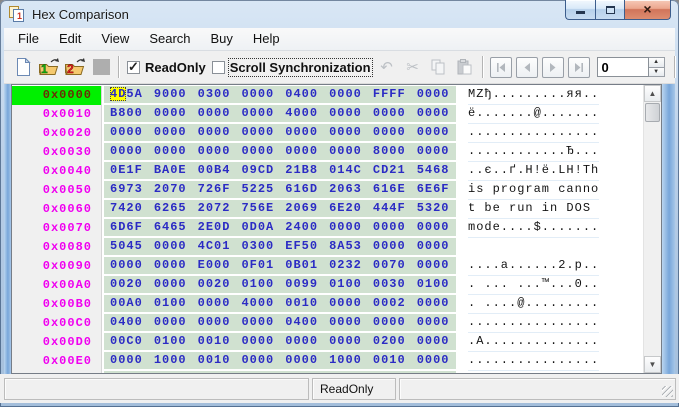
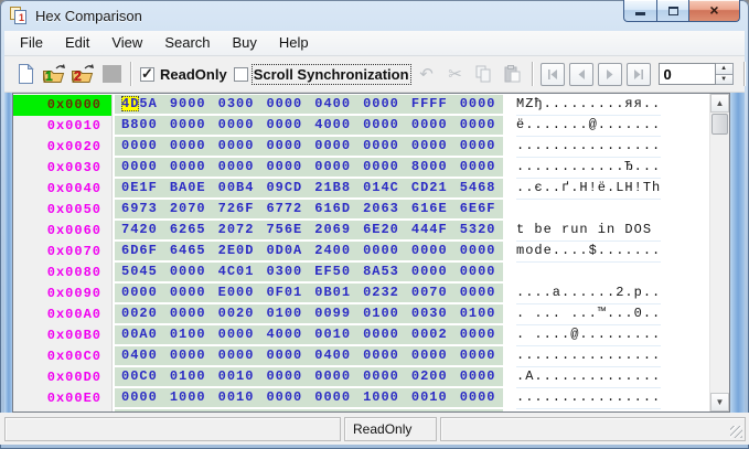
  1
  Hex Comparison
  ×
  File
  Edit
  View
  Search
  Buy
  Help
  1
  2
  ReadOnly
  Scroll Synchronization
  ↶
  ✂
  0
  0x0000
  4D5A
  9000
  0300
  0000
  0400
  0000
  FFFF
  0000
  MZђ.........яя..
  0x0010
  B800
  0000
  0000
  0000
  4000
  0000
  0000
  0000
  ё.......@.......
  0x0020
  0000
  0000
  0000
  0000
  0000
  0000
  0000
  0000
  ................
  0x0030
  0000
  0000
  0000
  0000
  0000
  0000
  8000
  0000
  ............Ђ...
  0x0040
  0E1F
  BA0E
  00B4
  09CD
  21B8
  014C
  CD21
  5468
  ..є..ґ.Н!ё.LН!Th
  0x0050
  6973
  2070
  726F
- 5225
+ 6772
  616D
  2063
  616E
  6E6F
- is program canno
  0x0060
  7420
  6265
  2072
  756E
  2069
  6E20
  444F
  5320
  t be run in DOS
  0x0070
  6D6F
  6465
  2E0D
  0D0A
  2400
  0000
  0000
  0000
  mode....$.......
  0x0080
  5045
  0000
  4C01
  0300
  EF50
  8A53
  0000
  0000
  0x0090
  0000
  0000
  E000
  0F01
  0B01
  0232
  0070
  0000
  ....а......2.p..
  0x00A0
  0020
  0000
  0020
  0100
  0099
  0100
  0030
  0100
  . ... ...™...0..
  0x00B0
  00A0
  0100
  0000
  4000
  0010
  0000
  0002
  0000
  . ....@.........
  0x00C0
  0400
  0000
  0000
  0000
  0400
  0000
  0000
  0000
  ................
  0x00D0
  00C0
  0100
  0010
  0000
  0000
  0000
  0200
  0000
  .А..............
  0x00E0
  0000
  1000
  0010
  0000
  0000
  1000
  0010
  0000
  ................
  ▲
  ▼
  ReadOnly
